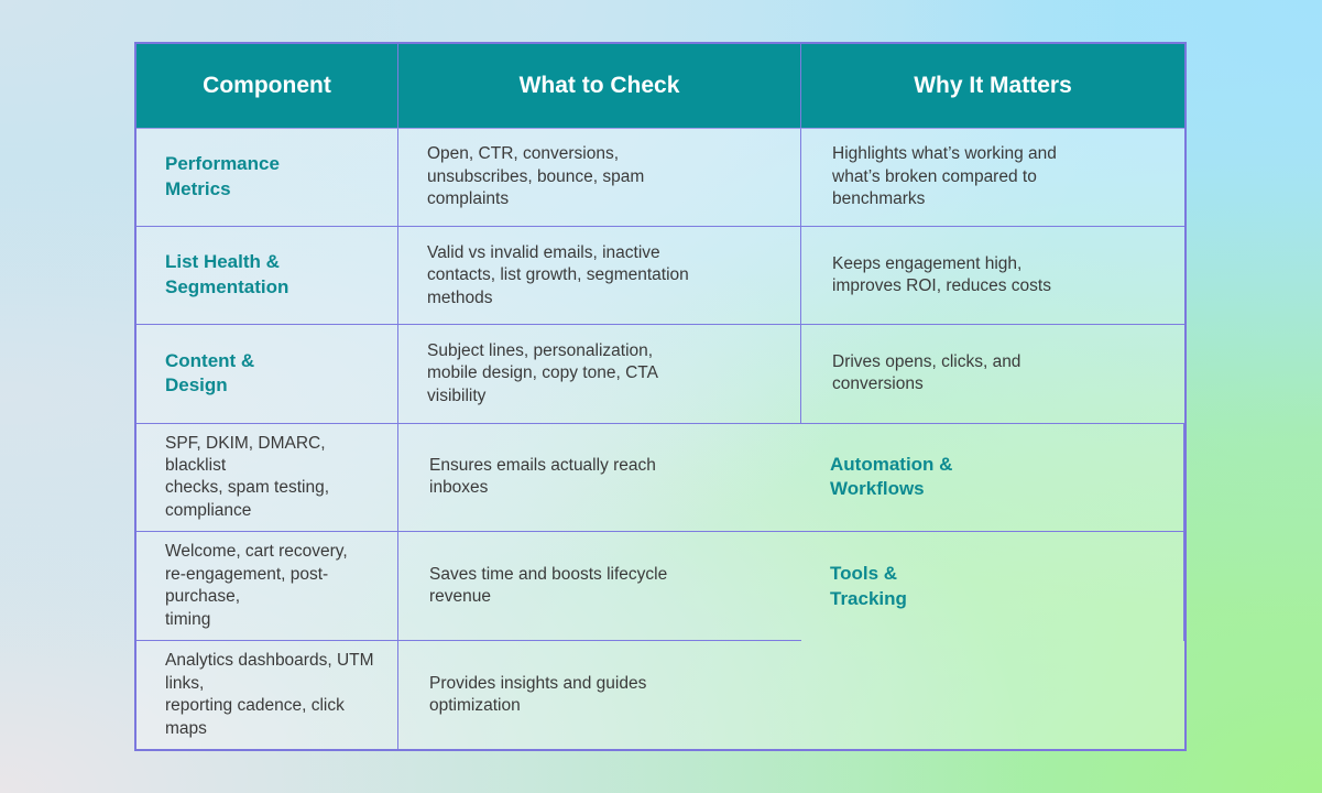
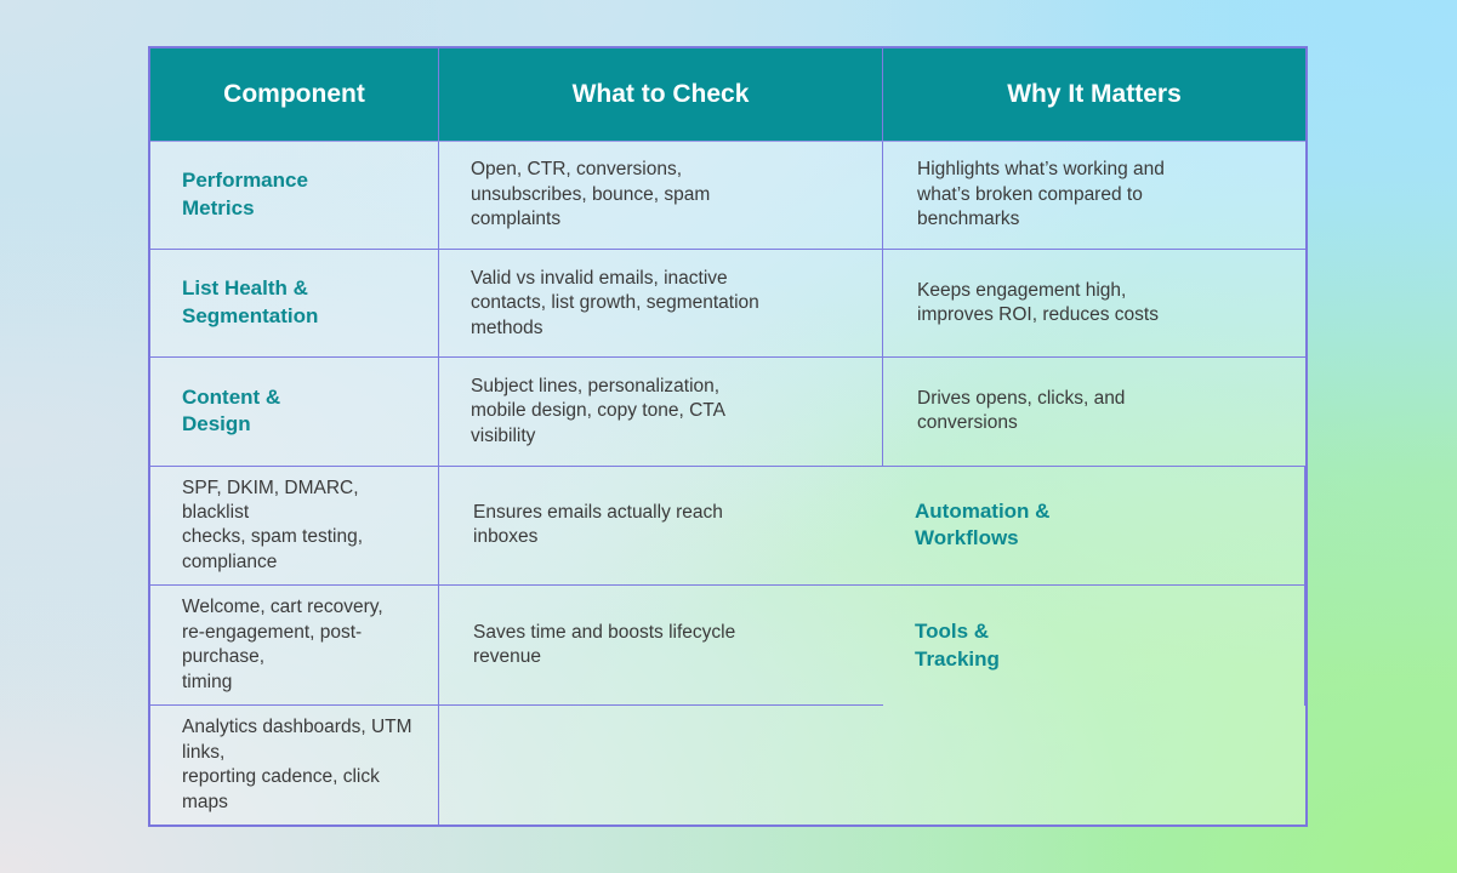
  Component
  What to Check
  Why It Matters
  Performance
  Metrics
  Open, CTR, conversions,
  unsubscribes, bounce, spam
  complaints
  Highlights what’s working and
  what’s broken compared to
  benchmarks
  List Health &
  Segmentation
  Valid vs invalid emails, inactive
  contacts, list growth, segmentation
  methods
  Keeps engagement high,
  improves ROI, reduces costs
  Content &
  Design
  Subject lines, personalization,
  mobile design, copy tone, CTA
  visibility
  Drives opens, clicks, and
  conversions
  SPF, DKIM, DMARC, blacklist
  checks, spam testing, compliance
  Ensures emails actually reach
  inboxes
  Automation &
  Workflows
  Welcome, cart recovery,
  re-engagement, post-purchase,
  timing
  Saves time and boosts lifecycle
  revenue
  Tools &
  Tracking
  Analytics dashboards, UTM links,
  reporting cadence, click maps
- Provides insights and guides
- optimization
